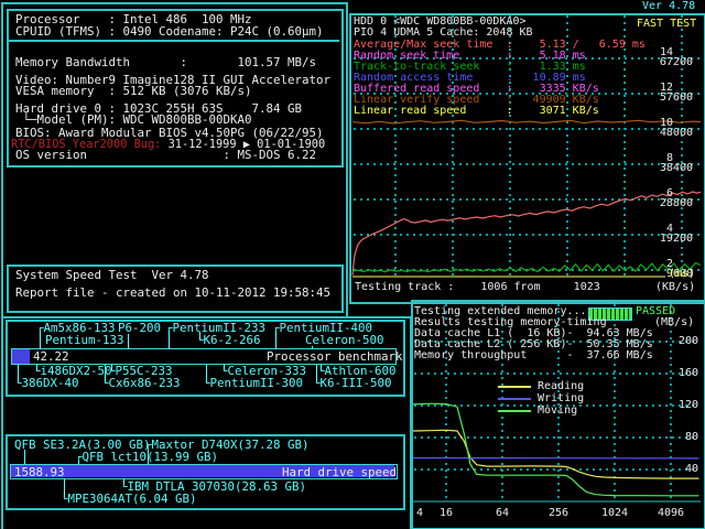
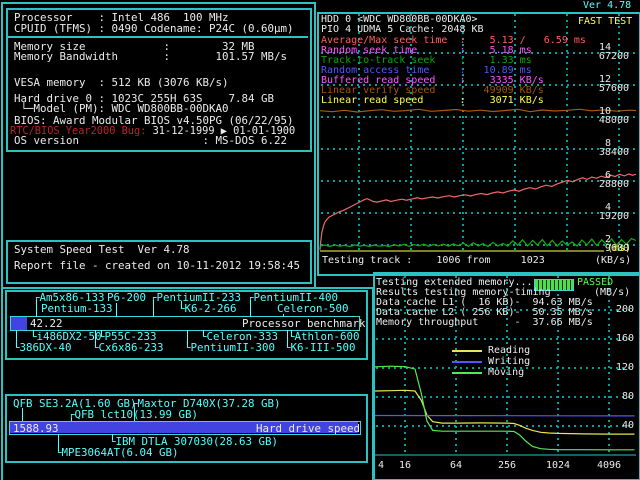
  Processor : Intel 486 100 MHz
  CPUID (TFMS) : 0490 Codename: P24C (0.60µm)
+ Memory size : 32 MB
  Memory Bandwidth : 101.57 MB/s
- Video: Number9 Imagine128 II GUI Accelerator
  VESA memory : 512 KB (3076 KB/s)
  Hard drive 0 : 1023C 255H 63S 7.84 GB
  └─Model (PM): WDC WD800BB-00DKA0
  BIOS: Award Modular BIOS v4.50PG (06/22/95)
  RTC/BIOS Year2000 Bug: 31-12-1999 ▶ 01-01-1900
  OS version : MS-DOS 6.22
  System Speed Test Ver 4.78
  Report file - created on 10-11-2012 19:58:45
  Ver 4.78
  HDD 0 <WDC WD800BB-00DKA0>
  FAST TEST
  PIO 4 UDMA 5 Cache: 2048 KB
  Average/Max seek time : 5.13 / 6.59 ms
  Random seek time : 5.18 ms
  Track-to-track seek : 1.33 ms
  Random access time : 10.89 ms
  Buffered read speed : 3335 KB/s
  Linear verify speed : 49909 KB/s
  Linear read speed : 3071 KB/s
  14
  67200
  12
  57600
  10
  48000
  8
  38400
  6
  28800
  4
  19200
  2
  9600
  (ms)
  (KB/s)
  Testing track : 1006 from 1023
  Testing extended memory...
  PASSED
  Results testing memory-timing
  (MB/s)
  Data cache L1 ( 16 KB)- 94.63 MB/s
  Data cache L2 ( 256 KB)- 50.35 MB/s
  Memory throughput - 37.66 MB/s
  Reading
  Writing
  Moving
  200
  160
  120
  80
  40
  4
  16
  64
  256
  1024
  4096
  ┌Am5x86-133
  P6-200
  ┌PentiumII-233
  ┌PentiumII-400
  Pentium-133
  └K6-2-266
  Celeron-500
  42.22
  Processor benchmark
  └i486DX2-50
  └P55C-233
  └Celeron-333
  └Athlon-600
  └386DX-40
  └Cx6x86-233
  └PentiumII-300
  └K6-III-500
- QFB SE3.2A(3.00 GB)
+ QFB SE3.2A(1.60 GB)
  ┌Maxtor D740X(37.28 GB)
  ┌QFB lct10(13.99 GB)
  1588.93
  Hard drive speed
  └IBM DTLA 307030(28.63 GB)
  └MPE3064AT(6.04 GB)
